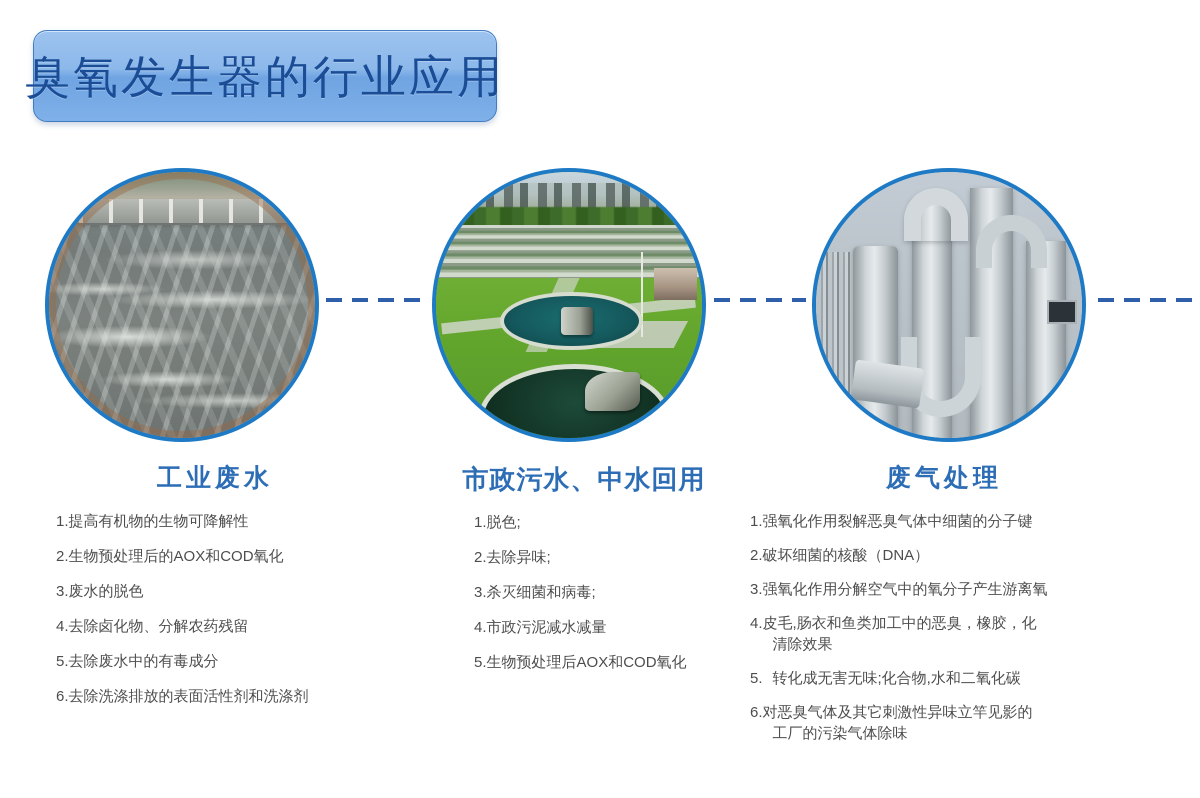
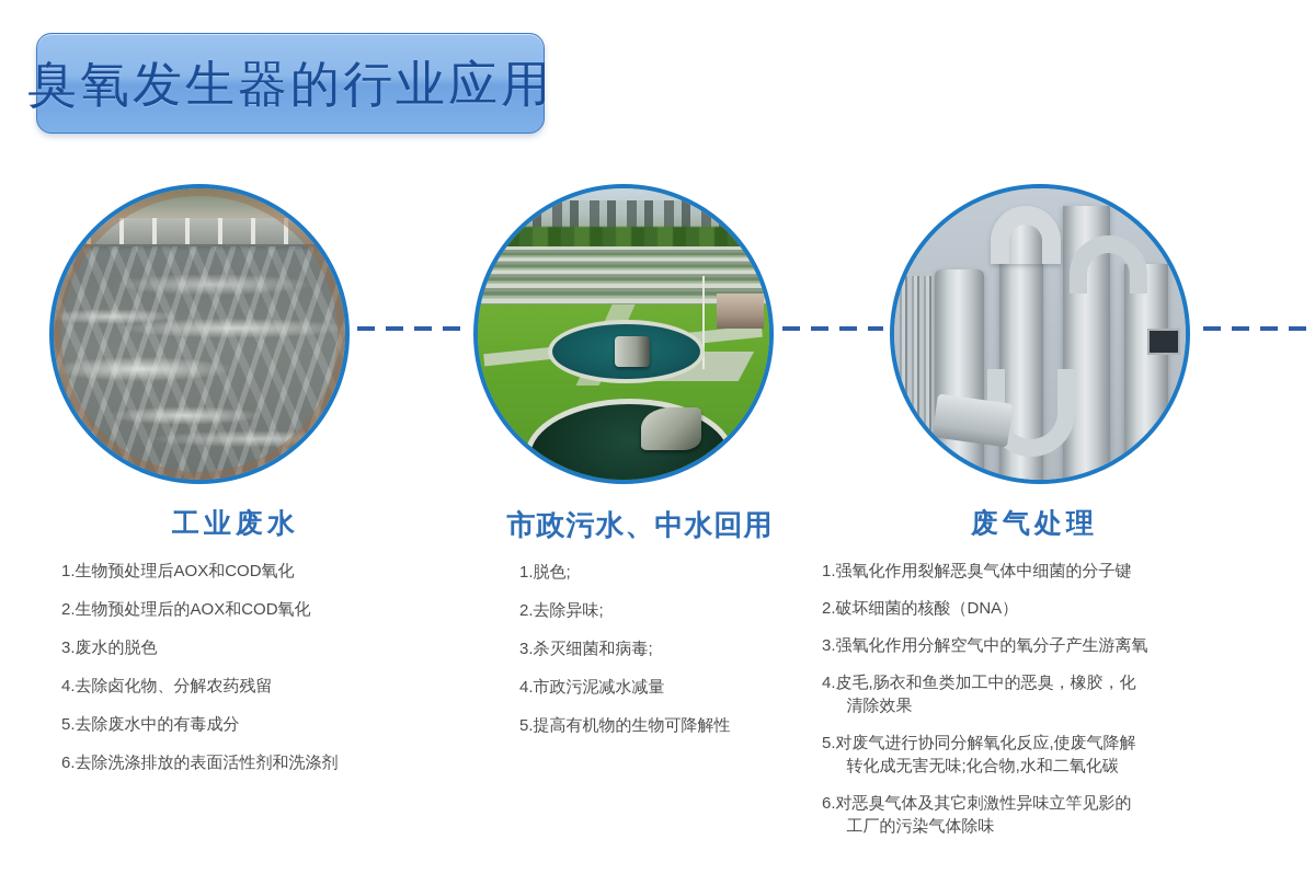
  臭氧发生器的行业应用
  工业废水
  1.
- 提高有机物的生物可降解性
+ 生物预处理后AOX和COD氧化
  2.
  生物预处理后的AOX和COD氧化
  3.
  废水的脱色
  4.
  去除卤化物、分解农药残留
  5.
  去除废水中的有毒成分
  6.
  去除洗涤排放的表面活性剂和洗涤剂
  市政污水、中水回用
  1.
  脱色;
  2.
  去除异味;
  3.
  杀灭细菌和病毒;
  4.
  市政污泥减水减量
  5.
- 生物预处理后AOX和COD氧化
+ 提高有机物的生物可降解性
  废气处理
  1.
  强氧化作用裂解恶臭气体中细菌的分子键
  2.
  破坏细菌的核酸（DNA）
  3.
  强氧化作用分解空气中的氧分子产生游离氧
  4.
  皮毛,肠衣和鱼类加工中的恶臭，橡胶，化
  清除效果
  5.
+ 对废气进行协同分解氧化反应,使废气降解
  转化成无害无味;化合物,水和二氧化碳
  6.
  对恶臭气体及其它刺激性异味立竿见影的
  工厂的污染气体除味
